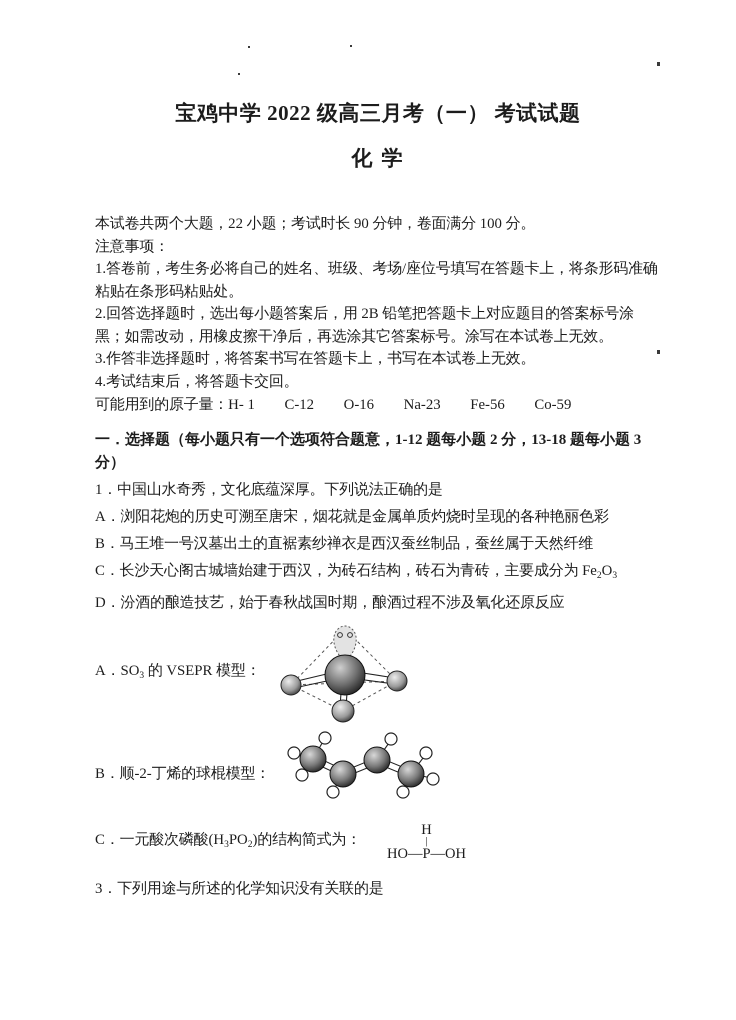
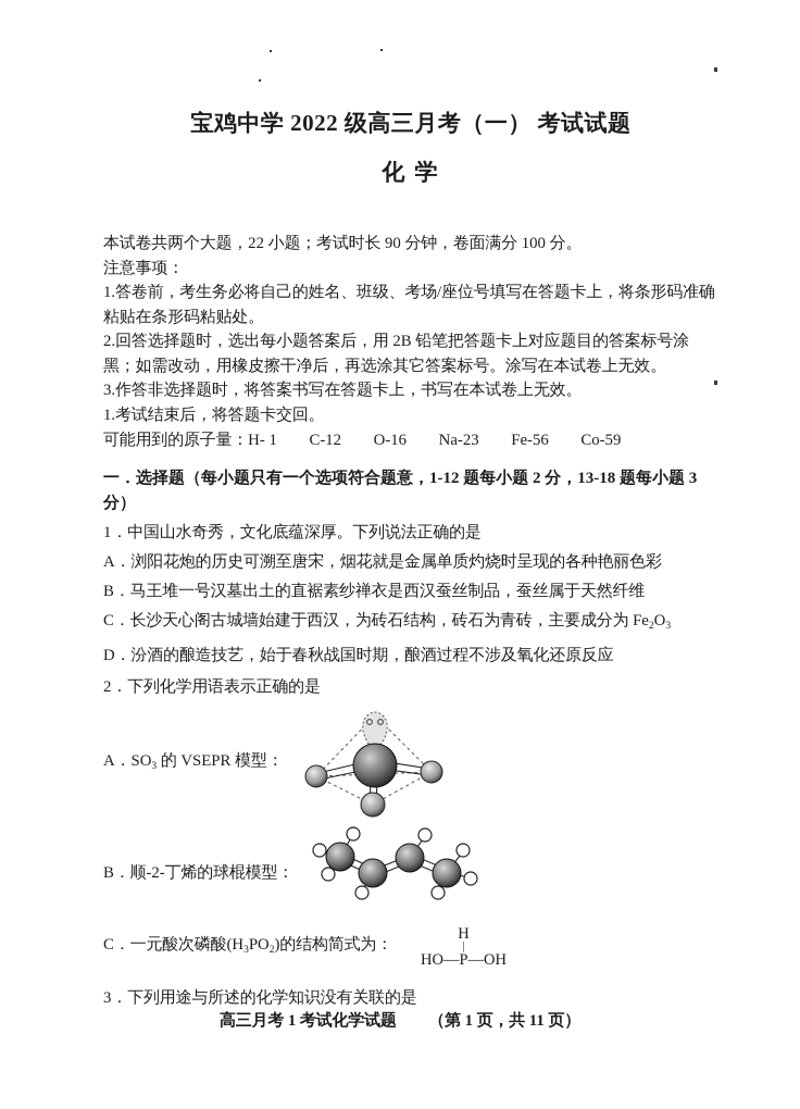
  宝鸡中学 2022 级高三月考（一） 考试试题
  化 学
  本试卷共两个大题，22 小题；考试时长 90 分钟，卷面满分 100 分。
  注意事项：
  1.答卷前，考生务必将自己的姓名、班级、考场/座位号填写在答题卡上，将条形码准确粘贴在条形码粘贴处。
  2.回答选择题时，选出每小题答案后，用 2B 铅笔把答题卡上对应题目的答案标号涂黑；如需改动，用橡皮擦干净后，再选涂其它答案标号。涂写在本试卷上无效。
  3.作答非选择题时，将答案书写在答题卡上，书写在本试卷上无效。
- 4.考试结束后，将答题卡交回。
+ 1.考试结束后，将答题卡交回。
  可能用到的原子量：H- 1 C-12 O-16 Na-23 Fe-56 Co-59
  一．选择题（每小题只有一个选项符合题意，1-12 题每小题 2 分，13-18 题每小题 3 分）
  1．中国山水奇秀，文化底蕴深厚。下列说法正确的是
  A．浏阳花炮的历史可溯至唐宋，烟花就是金属单质灼烧时呈现的各种艳丽色彩
  B．马王堆一号汉墓出土的直裾素纱禅衣是西汉蚕丝制品，蚕丝属于天然纤维
  C．长沙天心阁古城墙始建于西汉，为砖石结构，砖石为青砖，主要成分为 Fe2O3
  D．汾酒的酿造技艺，始于春秋战国时期，酿酒过程不涉及氧化还原反应
+ 2．下列化学用语表示正确的是
  A．SO3 的 VSEPR 模型：
  B．顺-2-丁烯的球棍模型：
  C．一元酸次磷酸(H3PO2)的结构简式为：
  H
  |
  HO—P—OH
  3．下列用途与所述的化学知识没有关联的是
+ 高三月考 1 考试化学试题 （第 1 页，共 11 页）
